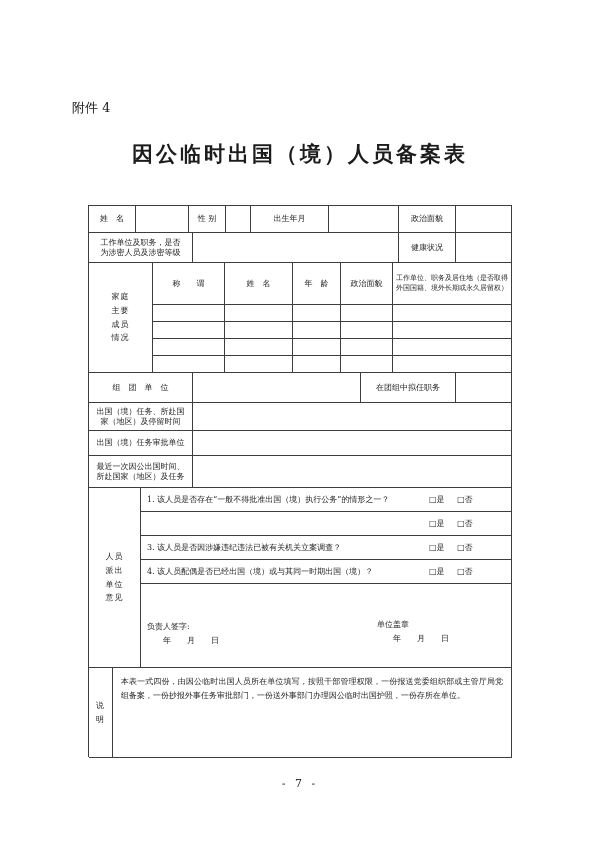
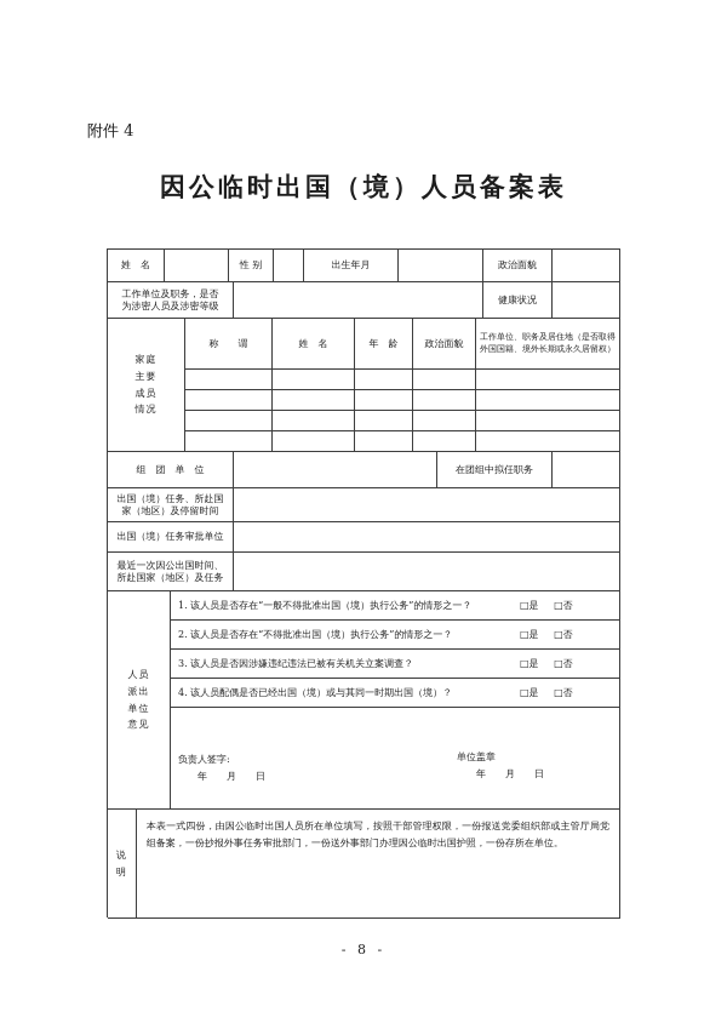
  附件 4
  因公临时出国（境）人员备案表
  姓 名
  性 别
  出生年月
  政治面貌
  工作单位及职务，是否
  为涉密人员及涉密等级
  健康状况
  家庭
  主要
  成员
  情况
  称 谓
  姓 名
  年 龄
  政治面貌
  工作单位、职务及居住地（是否取得
  外国国籍、境外长期或永久居留权）
  组 团 单 位
  在团组中拟任职务
  出国（境）任务、所赴国
  家（地区）及停留时间
  出国（境）任务审批单位
  最近一次因公出国时间、
  所赴国家（地区）及任务
  人员
  派出
  单位
  意见
  1. 该人员是否存在“一般不得批准出国（境）执行公务”的情形之一？
  □是 □否
+ 2. 该人员是否存在“不得批准出国（境）执行公务”的情形之一？
  □是 □否
  3. 该人员是否因涉嫌违纪违法已被有关机关立案调查？
  □是 □否
  4. 该人员配偶是否已经出国（境）或与其同一时期出国（境）？
  □是 □否
  负责人签字:
  年 月 日
  单位盖章
  年 月 日
  说
  明
  本表一式四份，由因公临时出国人员所在单位填写，按照干部管理权限，一份报送党委组织部或主管厅局党组备案，一份抄报外事任务审批部门，一份送外事部门办理因公临时出国护照，一份存所在单位。
- - 7 -
+ - 8 -
